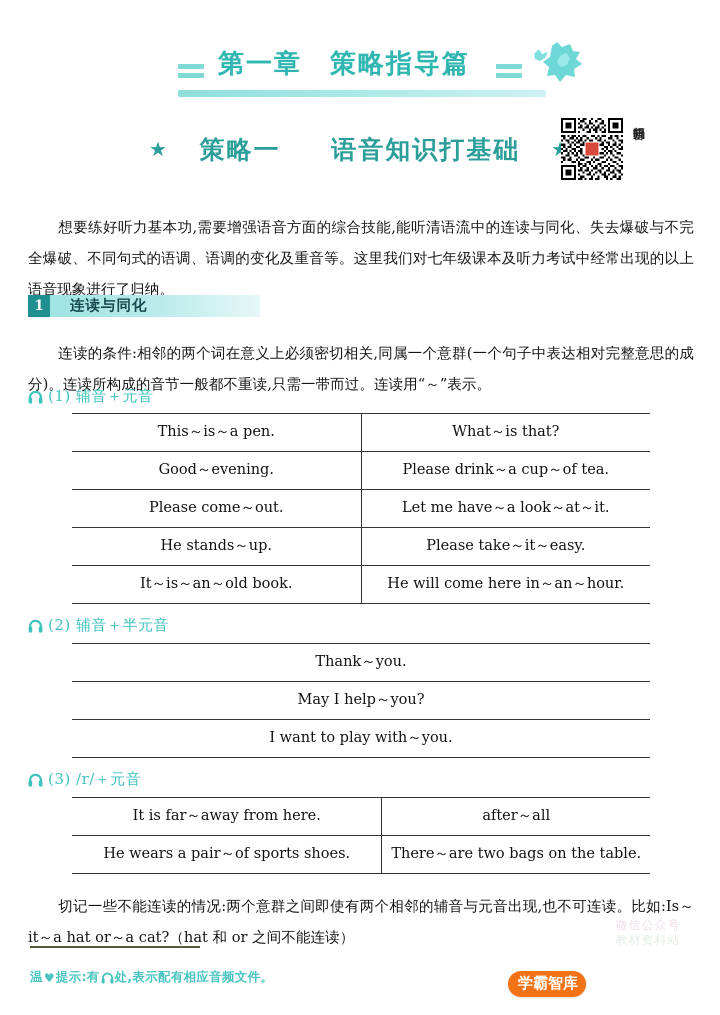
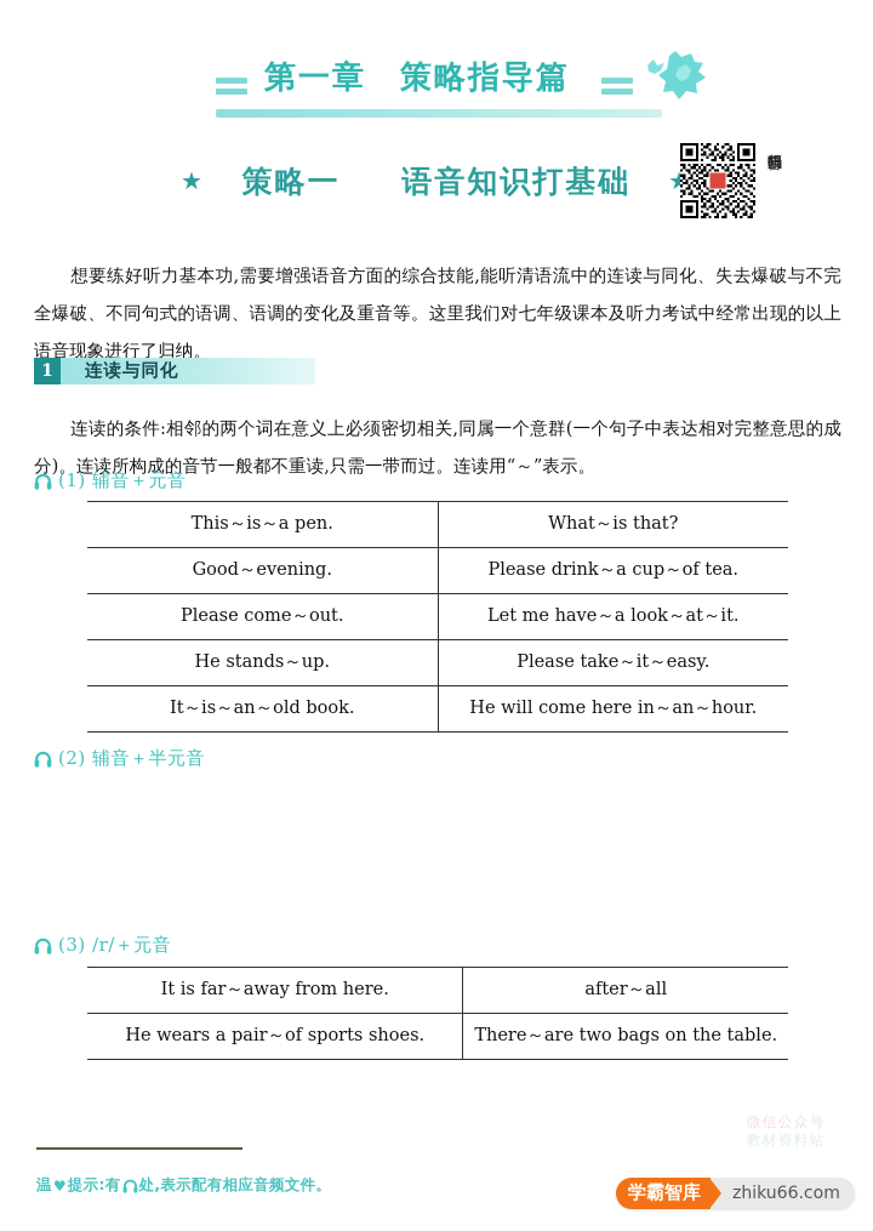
  第一章 策略指导篇
  ★ 策略一 语音知识打基础
  想要练好听力基本功,需要增强语音方面的综合技能,能听清语流中的连读与同化、失去爆破与不完全爆破、不同句式的语调、语调的变化及重音等。这里我们对七年级课本及听力考试中经常出现的以上语音现象进行了归纳。
  1
  连读与同化
  连读的条件:相邻的两个词在意义上必须密切相关,同属一个意群(一个句子中表达相对完整意思的成分)。连读所构成的音节一般都不重读,只需一带而过。连读用“～”表示。
  (1) 辅音＋元音
  This～is～a pen.	What～is that?
  Good～evening.	Please drink～a cup～of tea.
  Please come～out.	Let me have～a look～at～it.
  He stands～up.	Please take～it～easy.
  It～is～an～old book.	He will come here in～an～hour.
  (2) 辅音＋半元音
- Thank～you.
- May I help～you?
- I want to play with～you.
  (3) /r/＋元音
  It is far～away from here.	after～all
  He wears a pair～of sports shoes.	There～are two bags on the table.
- 切记一些不能连读的情况:两个意群之间即使有两个相邻的辅音与元音出现,也不可连读。比如:Is～it～a hat or～a cat?（hat 和 or 之间不能连读）
  微信公众号
  教材资料站
  温
  ♥
  提示:有
  处,表示配有相应音频文件。
  学霸智库
+ zhiku66.com
